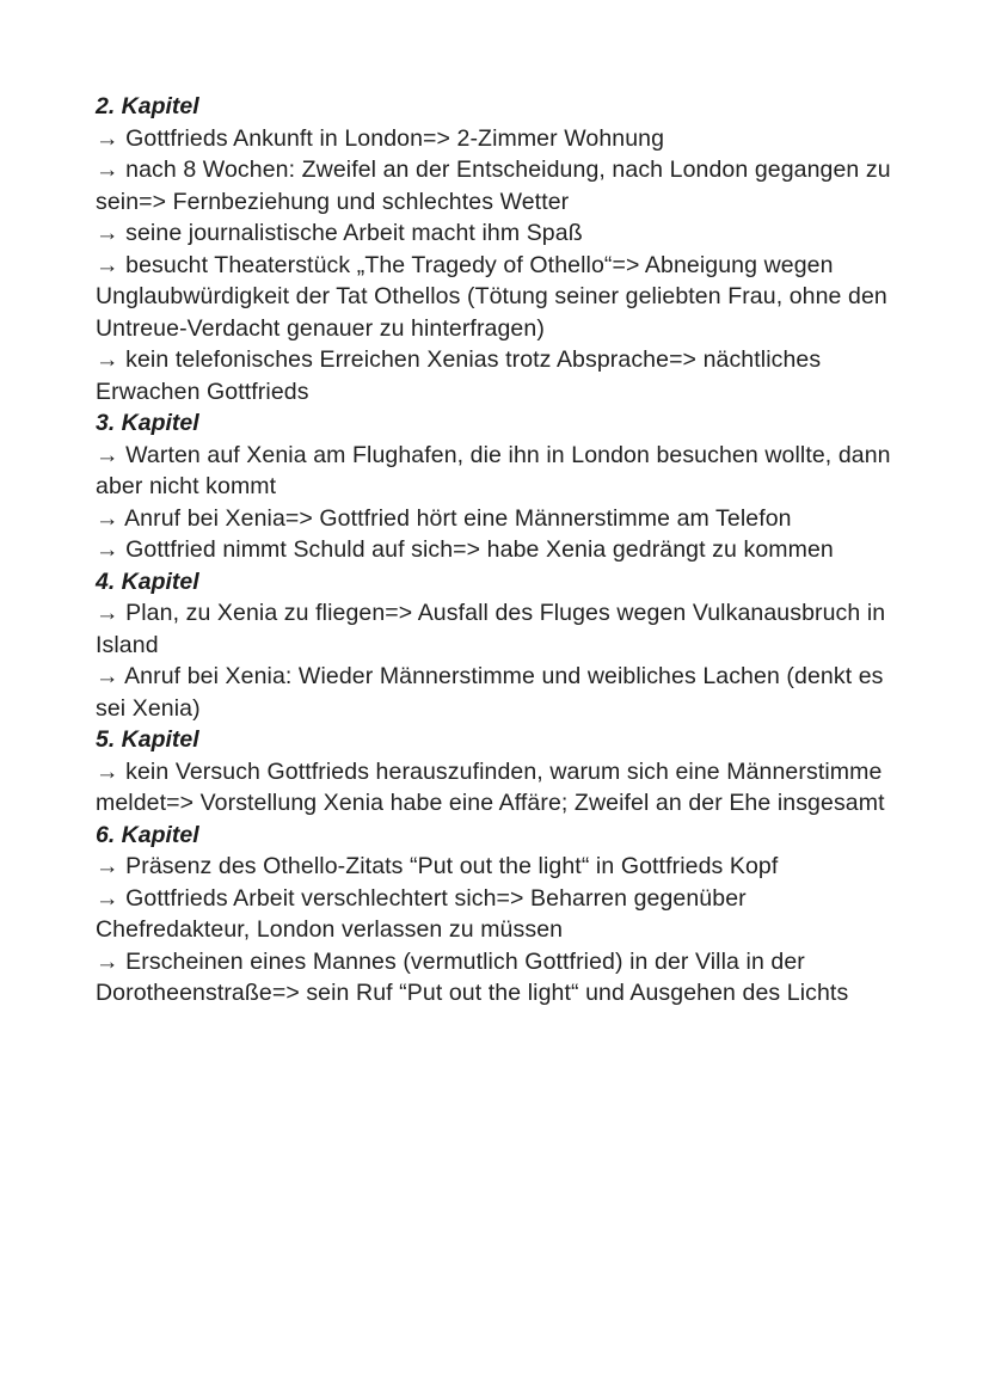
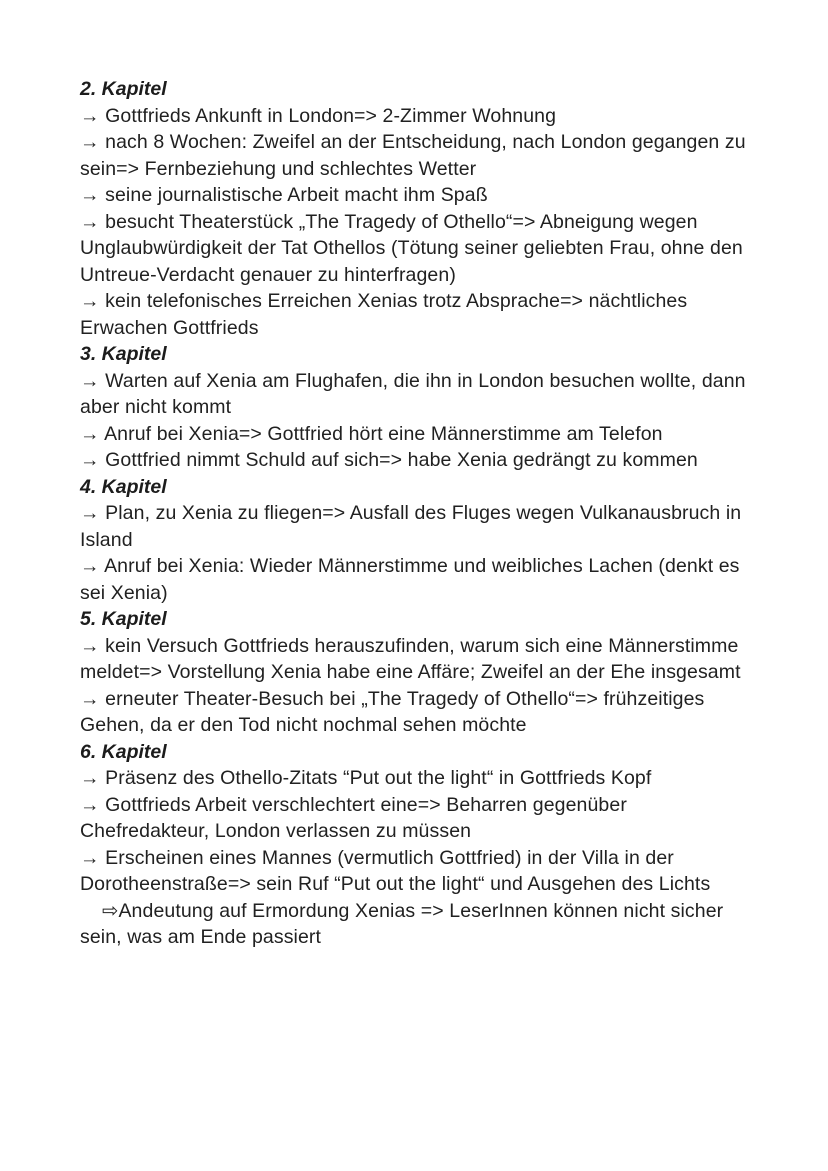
  2. Kapitel
  → Gottfrieds Ankunft in London=> 2-Zimmer Wohnung
  → nach 8 Wochen: Zweifel an der Entscheidung, nach London gegangen zu sein=> Fernbeziehung und schlechtes Wetter
  → seine journalistische Arbeit macht ihm Spaß
  → besucht Theaterstück „The Tragedy of Othello“=> Abneigung wegen Unglaubwürdigkeit der Tat Othellos (Tötung seiner geliebten Frau, ohne den Untreue-Verdacht genauer zu hinterfragen)
  → kein telefonisches Erreichen Xenias trotz Absprache=> nächtliches Erwachen Gottfrieds
  3. Kapitel
  → Warten auf Xenia am Flughafen, die ihn in London besuchen wollte, dann aber nicht kommt
  → Anruf bei Xenia=> Gottfried hört eine Männerstimme am Telefon
  → Gottfried nimmt Schuld auf sich=> habe Xenia gedrängt zu kommen
  4. Kapitel
  → Plan, zu Xenia zu fliegen=> Ausfall des Fluges wegen Vulkanausbruch in Island
  → Anruf bei Xenia: Wieder Männerstimme und weibliches Lachen (denkt es sei Xenia)
  5. Kapitel
  → kein Versuch Gottfrieds herauszufinden, warum sich eine Männerstimme meldet=> Vorstellung Xenia habe eine Affäre; Zweifel an der Ehe insgesamt
+ → erneuter Theater-Besuch bei „The Tragedy of Othello“=> frühzeitiges Gehen, da er den Tod nicht nochmal sehen möchte
  6. Kapitel
  → Präsenz des Othello-Zitats “Put out the light“ in Gottfrieds Kopf
- → Gottfrieds Arbeit verschlechtert sich=> Beharren gegenüber Chefredakteur, London verlassen zu müssen
+ → Gottfrieds Arbeit verschlechtert eine=> Beharren gegenüber Chefredakteur, London verlassen zu müssen
  → Erscheinen eines Mannes (vermutlich Gottfried) in der Villa in der Dorotheenstraße=> sein Ruf “Put out the light“ und Ausgehen des Lichts
+ ⇨ Andeutung auf Ermordung Xenias => LeserInnen können nicht sicher sein, was am Ende passiert
